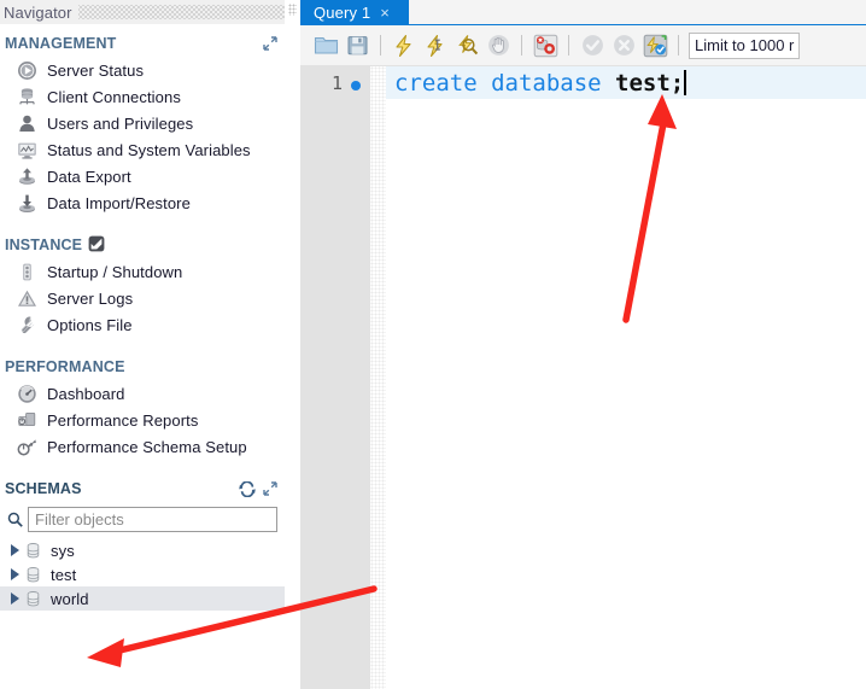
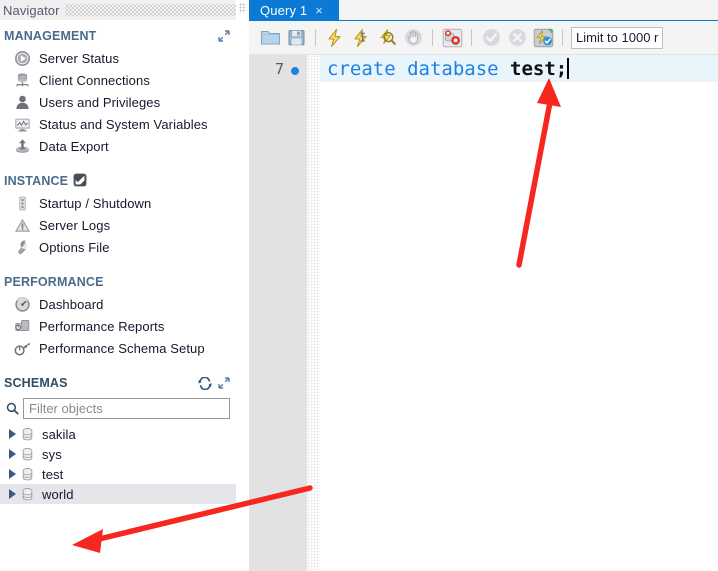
  Navigator
  MANAGEMENT
  Server Status
  Client Connections
  Users and Privileges
  Status and System Variables
  Data Export
- Data Import/Restore
  INSTANCE
  Startup / Shutdown
  Server Logs
  Options File
  PERFORMANCE
  Dashboard
  Performance Reports
  Performance Schema Setup
  SCHEMAS
  Filter objects
+ sakila
  sys
  test
  world
  Query 1
  ×
  Limit to 1000 r
- 1
+ 7
  create database
  test;
